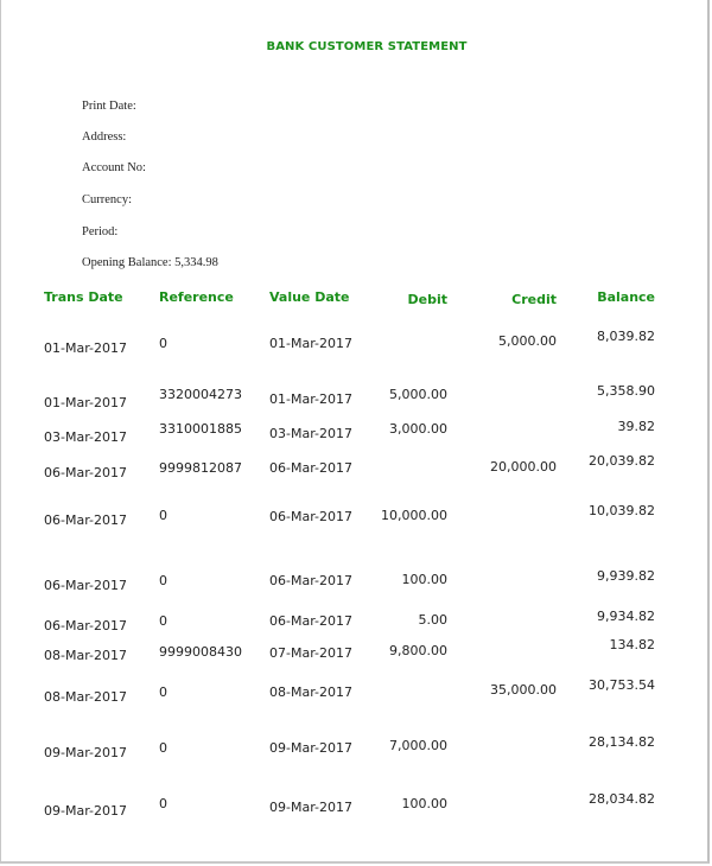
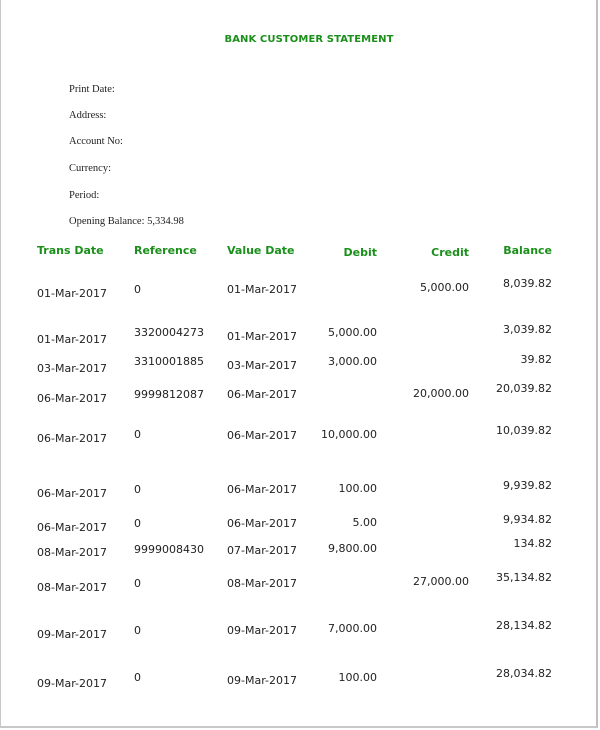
  BANK CUSTOMER STATEMENT
  Print Date:
  Address:
  Account No:
  Currency:
  Period:
  Opening Balance: 5,334.98
  Trans Date
  Reference
  Value Date
  Debit
  Credit
  Balance
  01-Mar-2017
  0
  01-Mar-2017
  5,000.00
  8,039.82
  01-Mar-2017
  3320004273
  01-Mar-2017
  5,000.00
- 5,358.90
+ 3,039.82
  03-Mar-2017
  3310001885
  03-Mar-2017
  3,000.00
  39.82
  06-Mar-2017
  9999812087
  06-Mar-2017
  20,000.00
  20,039.82
  06-Mar-2017
  0
  06-Mar-2017
  10,000.00
  10,039.82
  06-Mar-2017
  0
  06-Mar-2017
  100.00
  9,939.82
  06-Mar-2017
  0
  06-Mar-2017
  5.00
  9,934.82
  08-Mar-2017
  9999008430
  07-Mar-2017
  9,800.00
  134.82
  08-Mar-2017
  0
  08-Mar-2017
- 35,000.00
+ 27,000.00
- 30,753.54
+ 35,134.82
  09-Mar-2017
  0
  09-Mar-2017
  7,000.00
  28,134.82
  09-Mar-2017
  0
  09-Mar-2017
  100.00
  28,034.82
